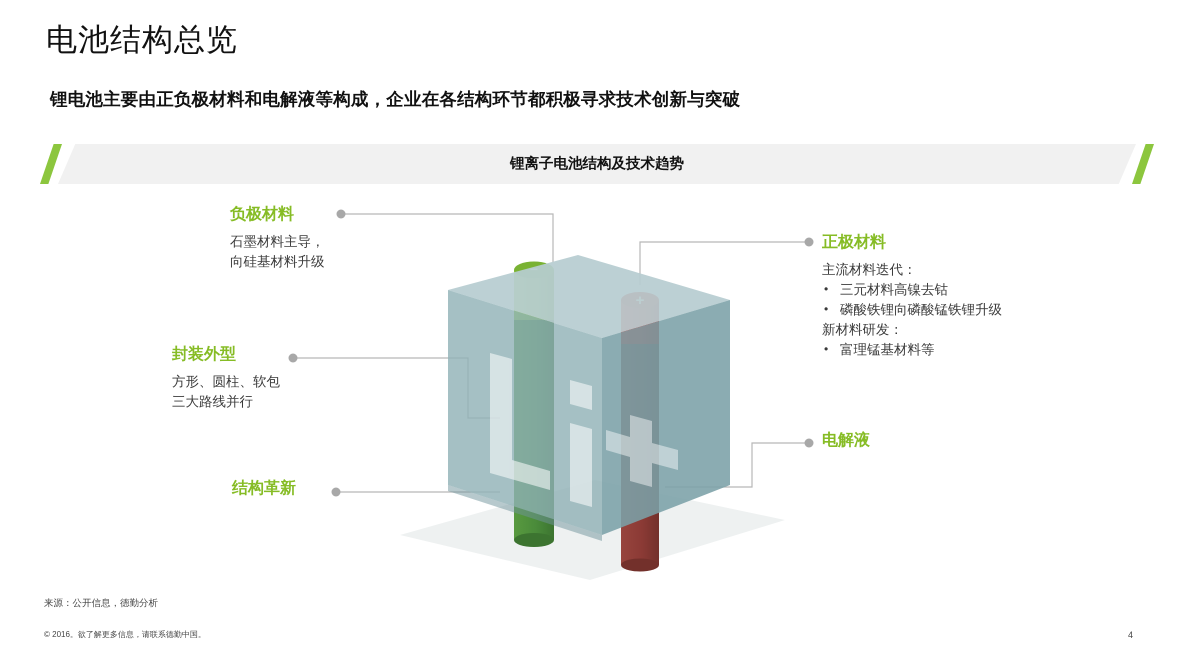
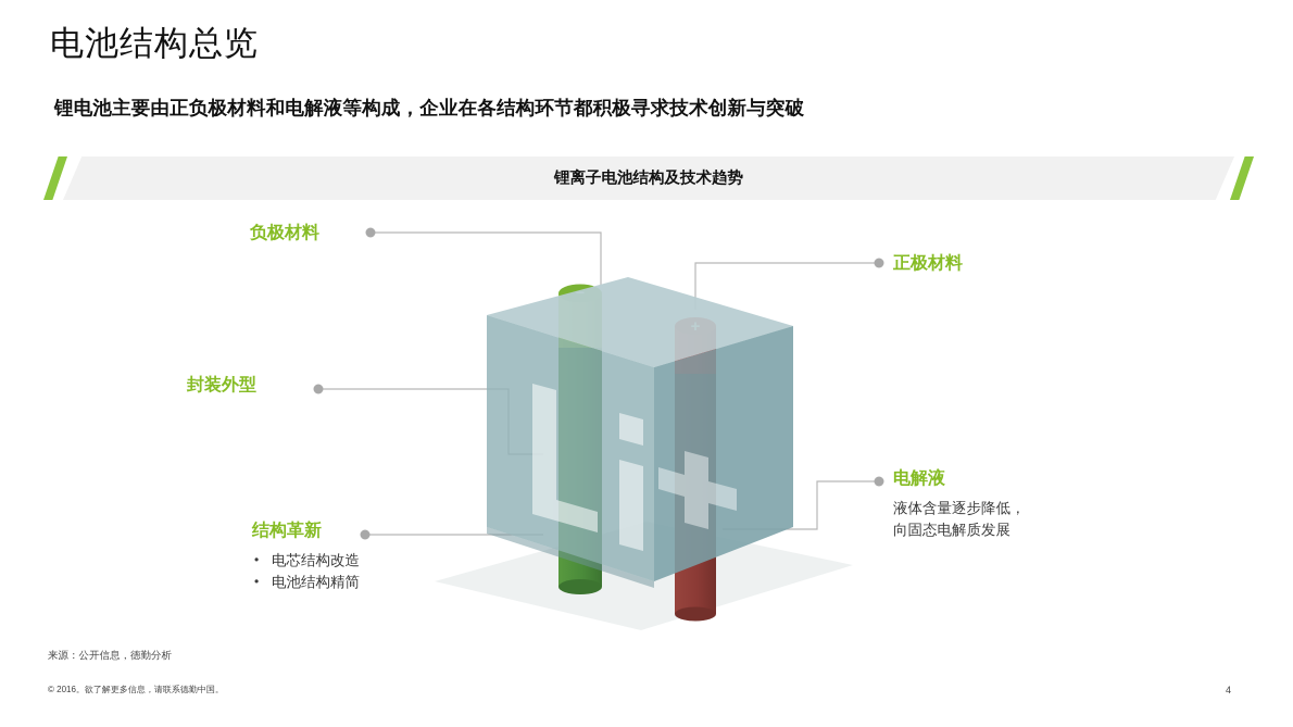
  电池结构总览
  锂电池主要由正负极材料和电解液等构成，企业在各结构环节都积极寻求技术创新与突破
  锂离子电池结构及技术趋势
  负极材料
- 石墨材料主导，
- 向硅基材料升级
  封装外型
- 方形、圆柱、软包
- 三大路线并行
  结构革新
+ 电芯结构改造
+ 电池结构精简
  正极材料
- 主流材料迭代：
- 三元材料高镍去钴
- 磷酸铁锂向磷酸锰铁锂升级
- 新材料研发：
- 富理锰基材料等
  电解液
+ 液体含量逐步降低，
+ 向固态电解质发展
  来源：公开信息，德勤分析
  © 2016。欲了解更多信息，请联系德勤中国。
  4
